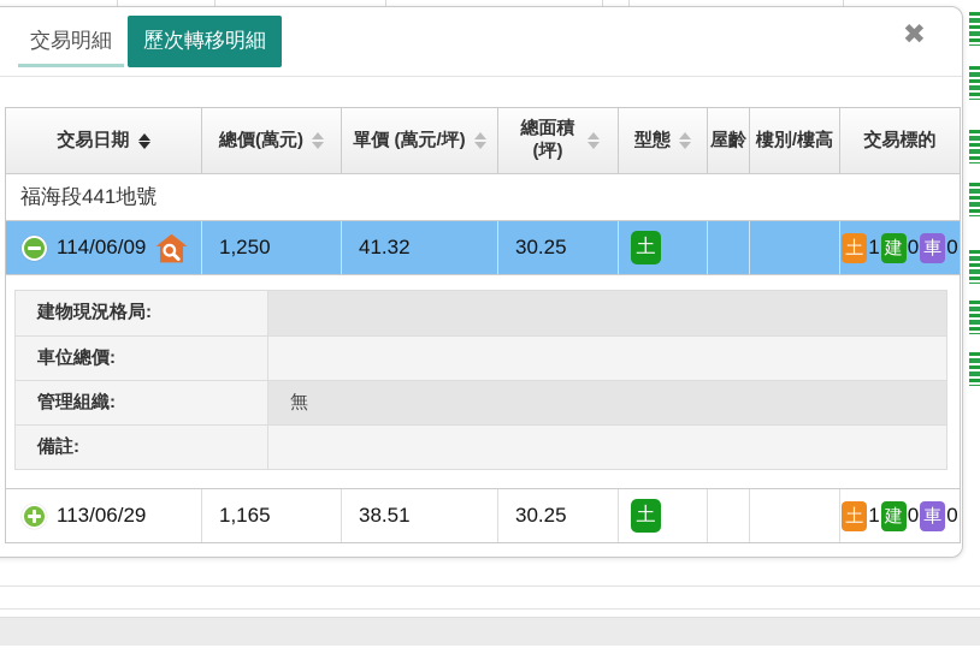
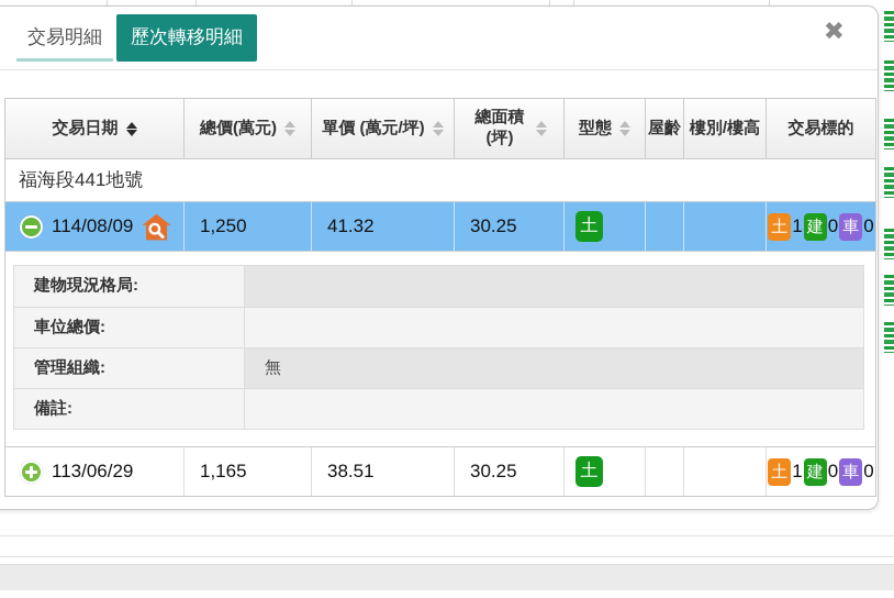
  交易明細
  歷次轉移明細
  ✖
  交易日期
  總價(萬元)
  單價 (萬元/坪)
  總面積 (坪)
  型態
  屋齡
  樓別/樓高
  交易標的
  福海段441地號
- 114/06/09
+ 114/08/09
  1,250
  41.32
  30.25
  土
  土
  1
  建
  0
  車
  0
  建物現況格局:
  車位總價:
  管理組織:
  無
  備註:
  113/06/29
  1,165
  38.51
  30.25
  土
  土
  1
  建
  0
  車
  0
